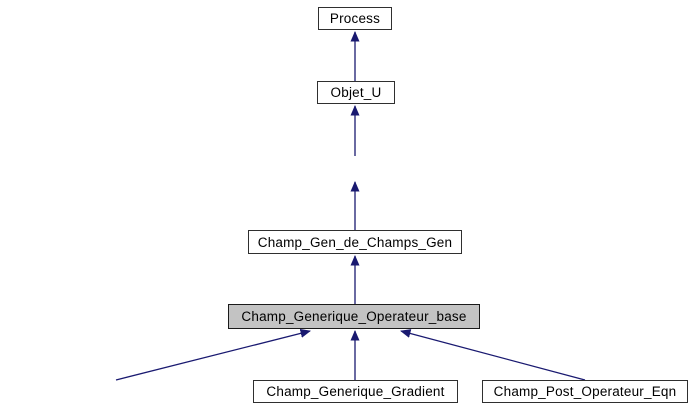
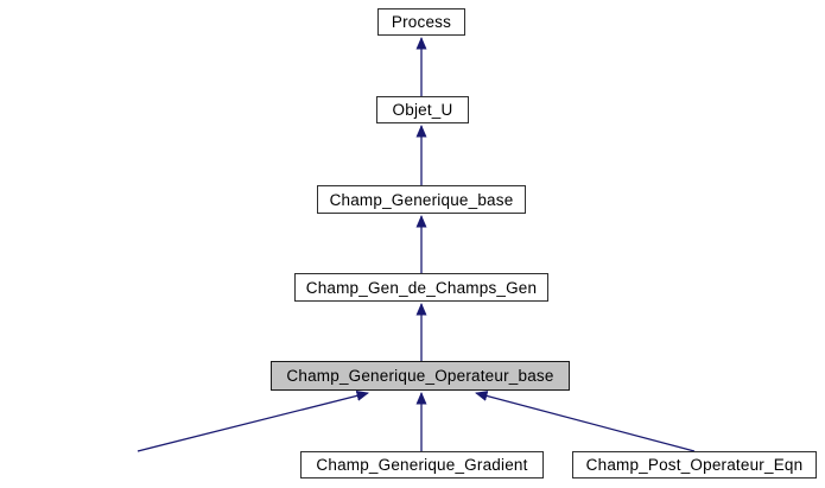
  Process
  Objet_U
+ Champ_Generique_base
  Champ_Gen_de_Champs_Gen
  Champ_Generique_Operateur_base
  Champ_Generique_Gradient
  Champ_Post_Operateur_Eqn
